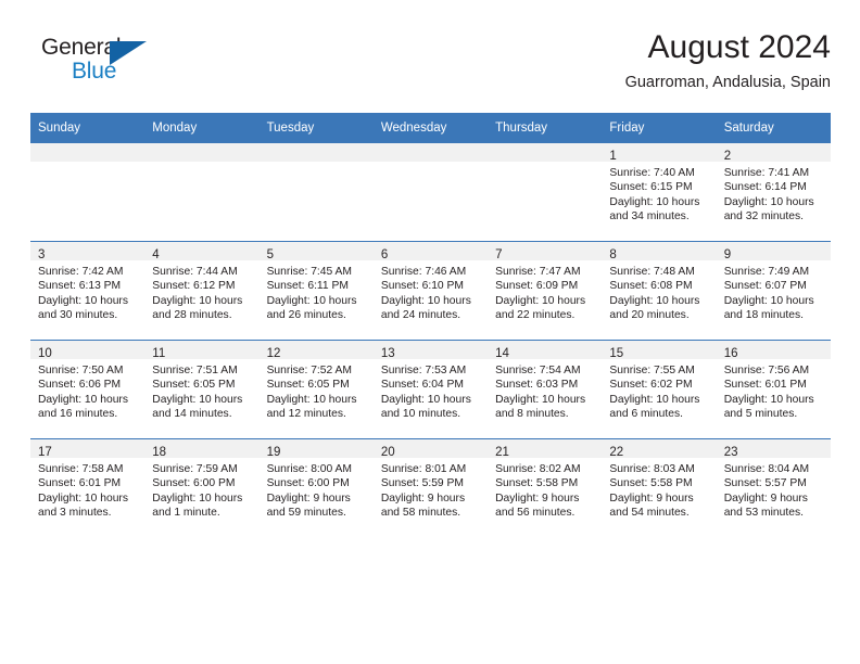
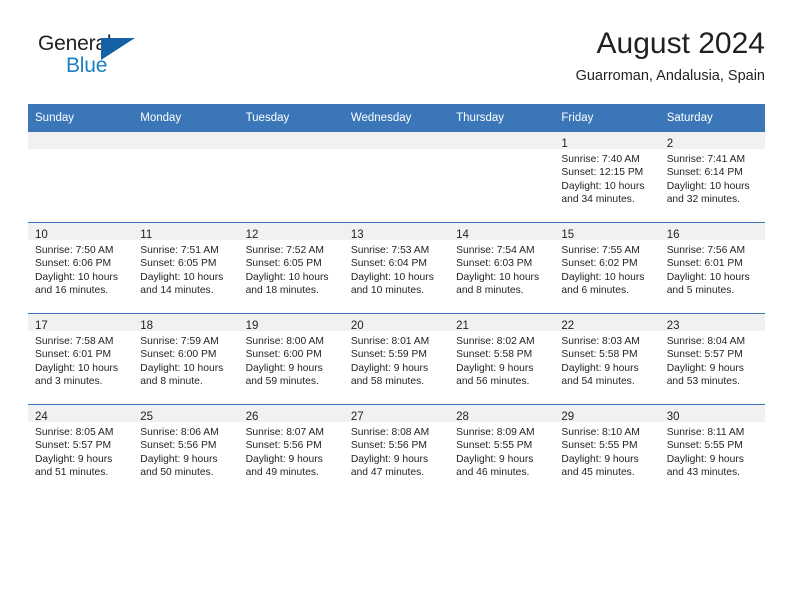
  General
  Blue
  August 2024
  Guarroman, Andalusia, Spain
  Sunday	Monday	Tuesday	Wednesday	Thursday	Friday	Saturday
- 					1Sunrise: 7:40 AMSunset: 6:15 PMDaylight: 10 hoursand 34 minutes.	2Sunrise: 7:41 AMSunset: 6:14 PMDaylight: 10 hoursand 32 minutes.
+ 					1Sunrise: 7:40 AMSunset: 12:15 PMDaylight: 10 hoursand 34 minutes.	2Sunrise: 7:41 AMSunset: 6:14 PMDaylight: 10 hoursand 32 minutes.
- 3Sunrise: 7:42 AMSunset: 6:13 PMDaylight: 10 hoursand 30 minutes.	4Sunrise: 7:44 AMSunset: 6:12 PMDaylight: 10 hoursand 28 minutes.	5Sunrise: 7:45 AMSunset: 6:11 PMDaylight: 10 hoursand 26 minutes.	6Sunrise: 7:46 AMSunset: 6:10 PMDaylight: 10 hoursand 24 minutes.	7Sunrise: 7:47 AMSunset: 6:09 PMDaylight: 10 hoursand 22 minutes.	8Sunrise: 7:48 AMSunset: 6:08 PMDaylight: 10 hoursand 20 minutes.	9Sunrise: 7:49 AMSunset: 6:07 PMDaylight: 10 hoursand 18 minutes.
- 10Sunrise: 7:50 AMSunset: 6:06 PMDaylight: 10 hoursand 16 minutes.	11Sunrise: 7:51 AMSunset: 6:05 PMDaylight: 10 hoursand 14 minutes.	12Sunrise: 7:52 AMSunset: 6:05 PMDaylight: 10 hoursand 12 minutes.	13Sunrise: 7:53 AMSunset: 6:04 PMDaylight: 10 hoursand 10 minutes.	14Sunrise: 7:54 AMSunset: 6:03 PMDaylight: 10 hoursand 8 minutes.	15Sunrise: 7:55 AMSunset: 6:02 PMDaylight: 10 hoursand 6 minutes.	16Sunrise: 7:56 AMSunset: 6:01 PMDaylight: 10 hoursand 5 minutes.
+ 10Sunrise: 7:50 AMSunset: 6:06 PMDaylight: 10 hoursand 16 minutes.	11Sunrise: 7:51 AMSunset: 6:05 PMDaylight: 10 hoursand 14 minutes.	12Sunrise: 7:52 AMSunset: 6:05 PMDaylight: 10 hoursand 18 minutes.	13Sunrise: 7:53 AMSunset: 6:04 PMDaylight: 10 hoursand 10 minutes.	14Sunrise: 7:54 AMSunset: 6:03 PMDaylight: 10 hoursand 8 minutes.	15Sunrise: 7:55 AMSunset: 6:02 PMDaylight: 10 hoursand 6 minutes.	16Sunrise: 7:56 AMSunset: 6:01 PMDaylight: 10 hoursand 5 minutes.
- 17Sunrise: 7:58 AMSunset: 6:01 PMDaylight: 10 hoursand 3 minutes.	18Sunrise: 7:59 AMSunset: 6:00 PMDaylight: 10 hoursand 1 minute.	19Sunrise: 8:00 AMSunset: 6:00 PMDaylight: 9 hoursand 59 minutes.	20Sunrise: 8:01 AMSunset: 5:59 PMDaylight: 9 hoursand 58 minutes.	21Sunrise: 8:02 AMSunset: 5:58 PMDaylight: 9 hoursand 56 minutes.	22Sunrise: 8:03 AMSunset: 5:58 PMDaylight: 9 hoursand 54 minutes.	23Sunrise: 8:04 AMSunset: 5:57 PMDaylight: 9 hoursand 53 minutes.
+ 17Sunrise: 7:58 AMSunset: 6:01 PMDaylight: 10 hoursand 3 minutes.	18Sunrise: 7:59 AMSunset: 6:00 PMDaylight: 10 hoursand 8 minute.	19Sunrise: 8:00 AMSunset: 6:00 PMDaylight: 9 hoursand 59 minutes.	20Sunrise: 8:01 AMSunset: 5:59 PMDaylight: 9 hoursand 58 minutes.	21Sunrise: 8:02 AMSunset: 5:58 PMDaylight: 9 hoursand 56 minutes.	22Sunrise: 8:03 AMSunset: 5:58 PMDaylight: 9 hoursand 54 minutes.	23Sunrise: 8:04 AMSunset: 5:57 PMDaylight: 9 hoursand 53 minutes.
+ 24Sunrise: 8:05 AMSunset: 5:57 PMDaylight: 9 hoursand 51 minutes.	25Sunrise: 8:06 AMSunset: 5:56 PMDaylight: 9 hoursand 50 minutes.	26Sunrise: 8:07 AMSunset: 5:56 PMDaylight: 9 hoursand 49 minutes.	27Sunrise: 8:08 AMSunset: 5:56 PMDaylight: 9 hoursand 47 minutes.	28Sunrise: 8:09 AMSunset: 5:55 PMDaylight: 9 hoursand 46 minutes.	29Sunrise: 8:10 AMSunset: 5:55 PMDaylight: 9 hoursand 45 minutes.	30Sunrise: 8:11 AMSunset: 5:55 PMDaylight: 9 hoursand 43 minutes.
